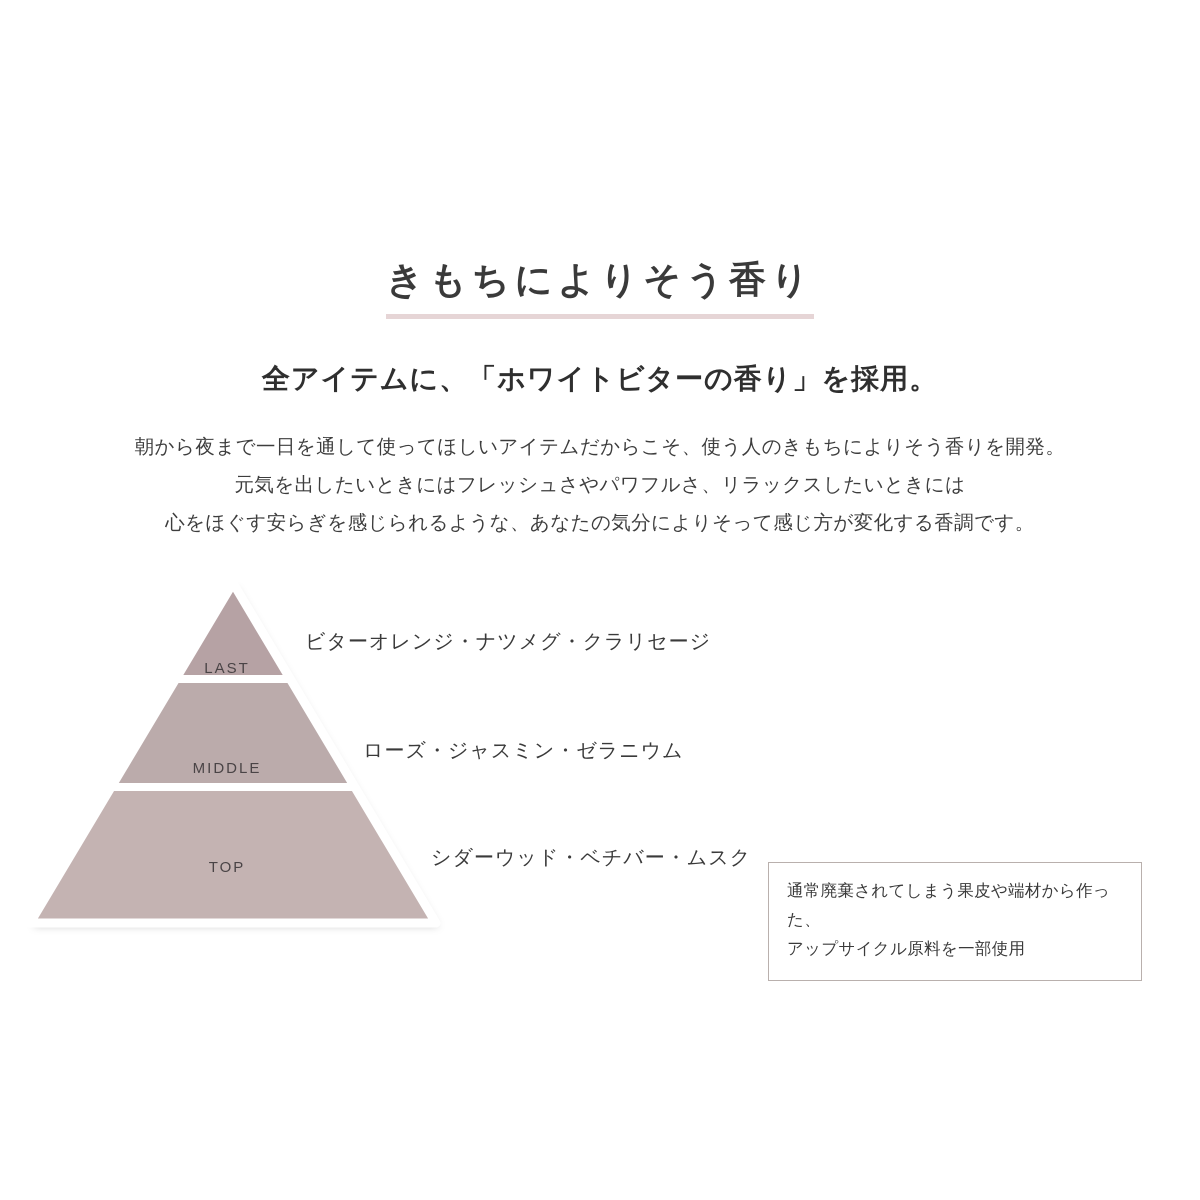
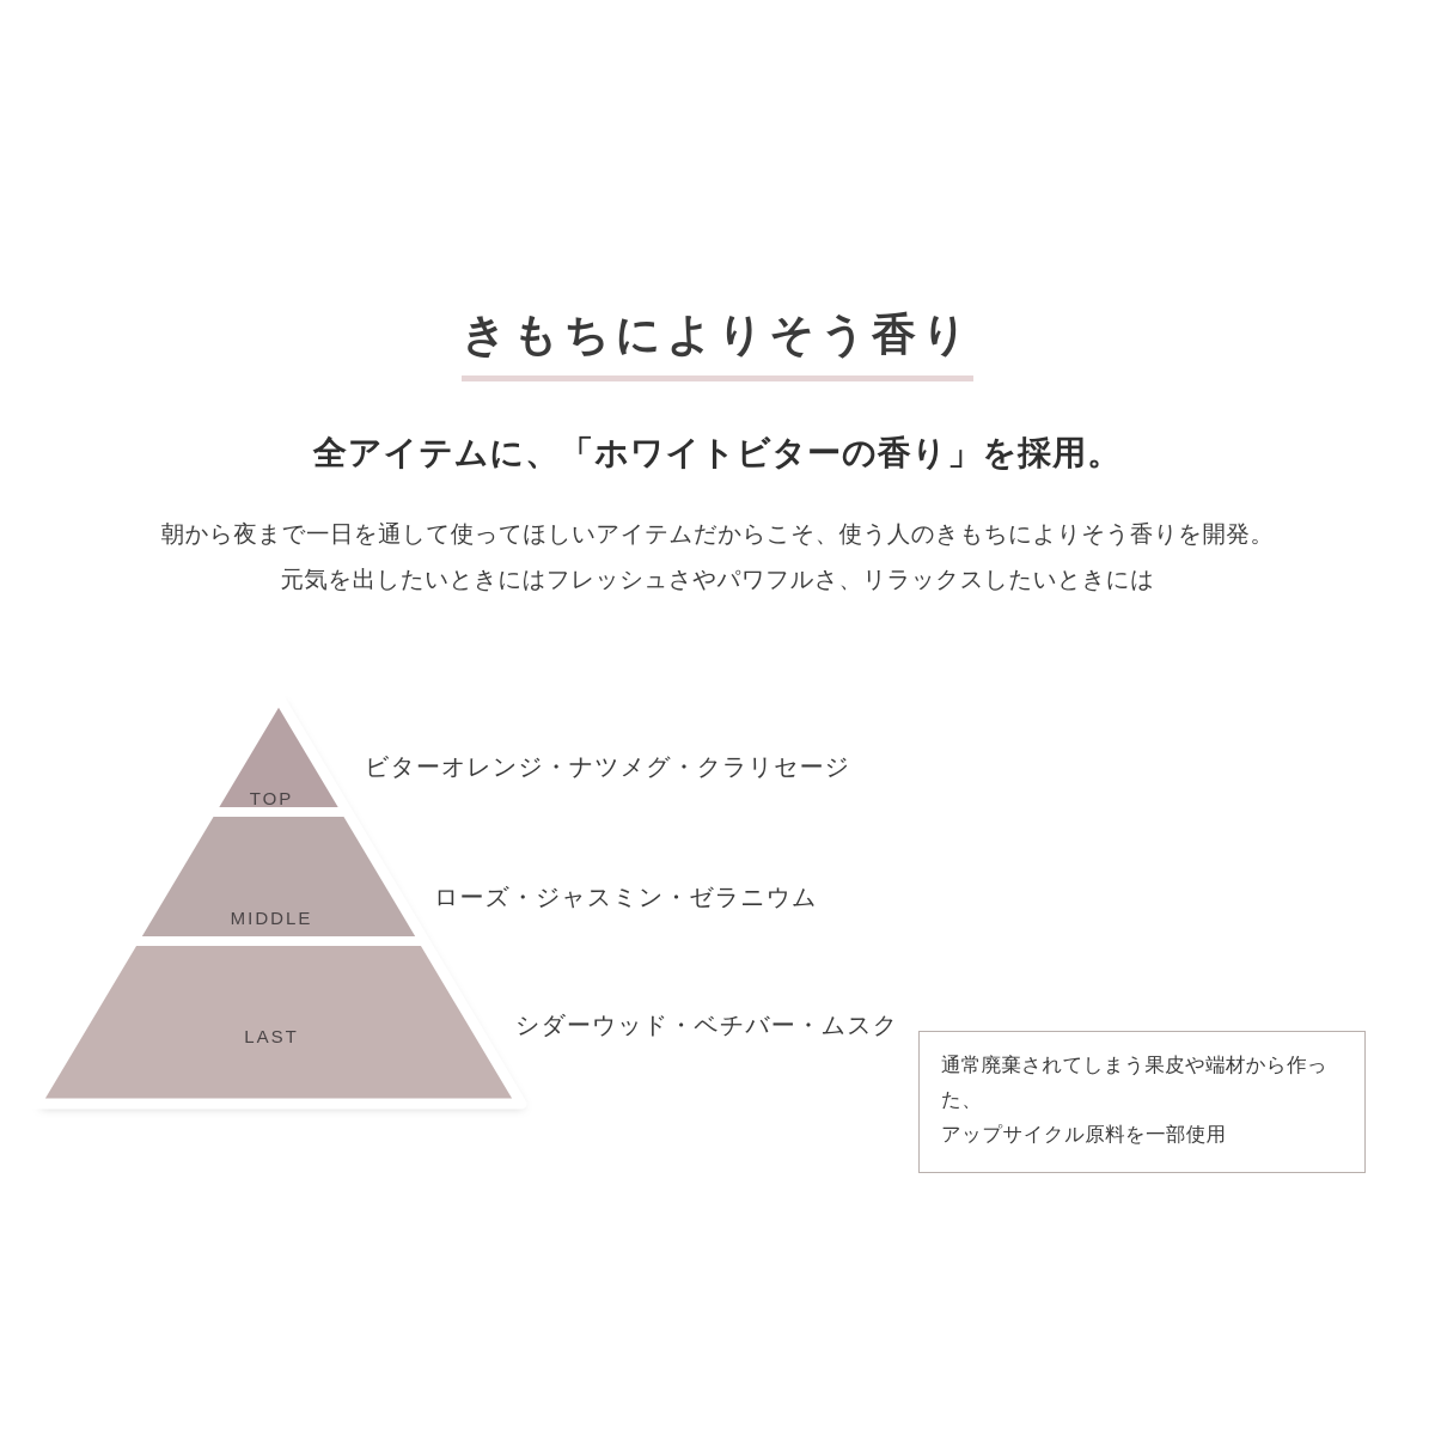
  きもちによりそう香り
  全アイテムに、「ホワイトビターの香り」を採用。
  朝から夜まで一日を通して使ってほしいアイテムだからこそ、使う人のきもちによりそう香りを開発。
  元気を出したいときにはフレッシュさやパワフルさ、リラックスしたいときには
- 心をほぐす安らぎを感じられるような、あなたの気分によりそって感じ方が変化する香調です。
- LAST
+ TOP
  MIDDLE
- TOP
+ LAST
  ビターオレンジ・ナツメグ・クラリセージ
  ローズ・ジャスミン・ゼラニウム
  シダーウッド・ベチバー・ムスク
  通常廃棄されてしまう果皮や端材から作った、
  アップサイクル原料を一部使用
